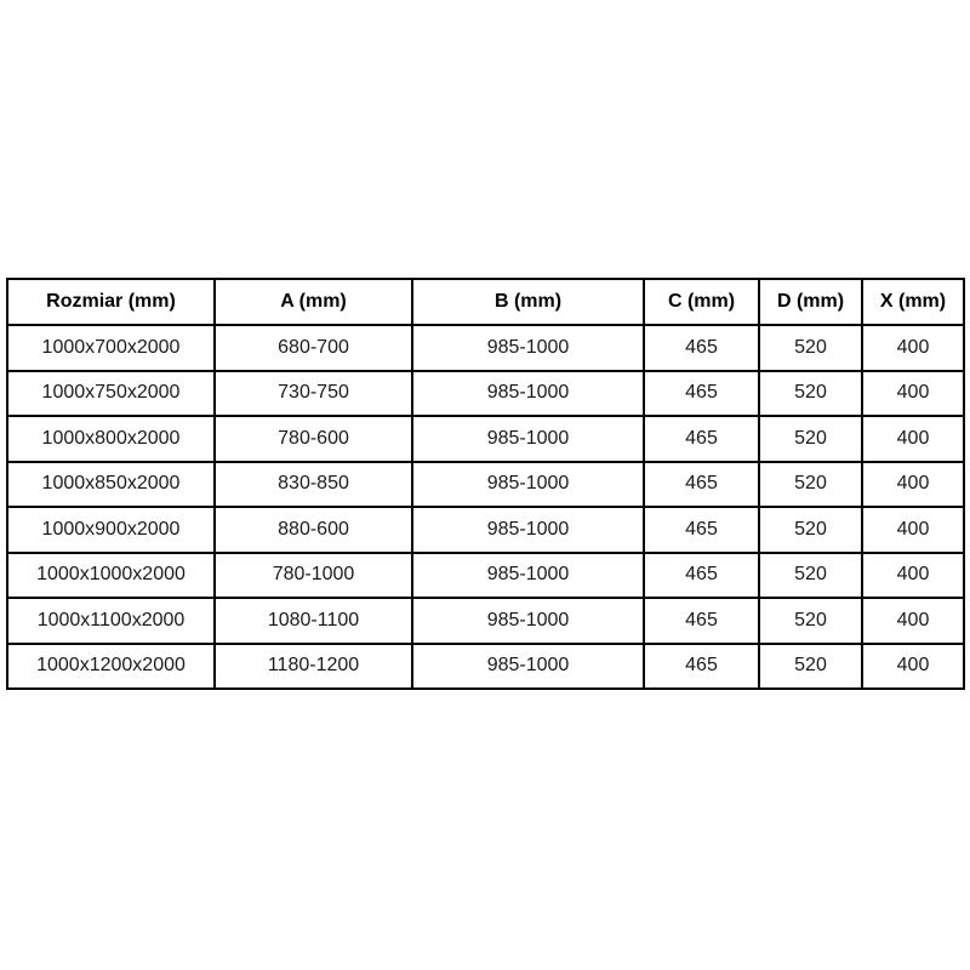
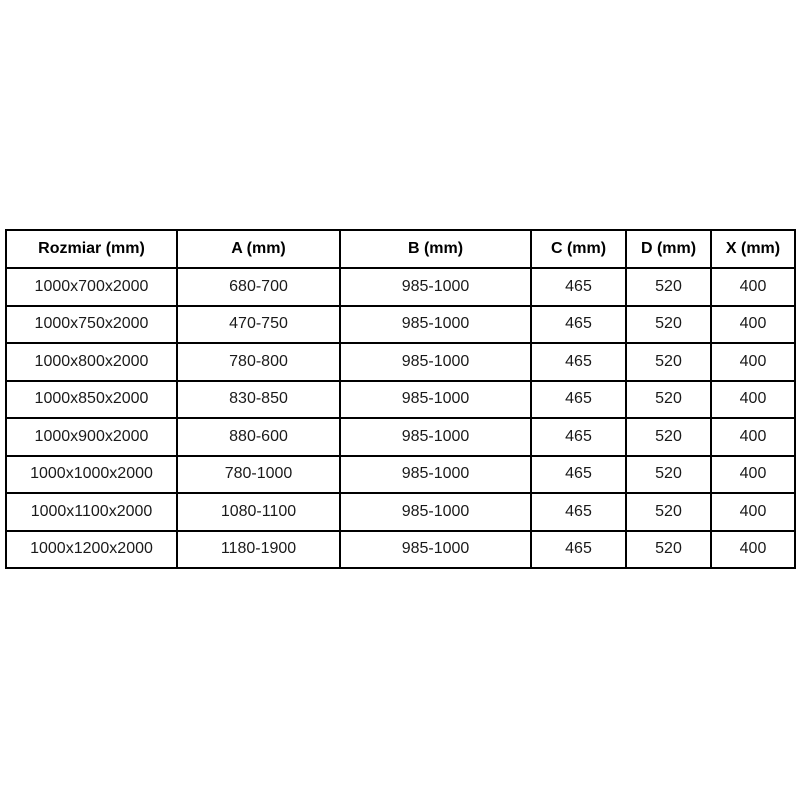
  Rozmiar (mm)	A (mm)	B (mm)	C (mm)	D (mm)	X (mm)
  1000x700x2000	680-700	985-1000	465	520	400
- 1000x750x2000	730-750	985-1000	465	520	400
+ 1000x750x2000	470-750	985-1000	465	520	400
- 1000x800x2000	780-600	985-1000	465	520	400
+ 1000x800x2000	780-800	985-1000	465	520	400
  1000x850x2000	830-850	985-1000	465	520	400
  1000x900x2000	880-600	985-1000	465	520	400
  1000x1000x2000	780-1000	985-1000	465	520	400
  1000x1100x2000	1080-1100	985-1000	465	520	400
- 1000x1200x2000	1180-1200	985-1000	465	520	400
+ 1000x1200x2000	1180-1900	985-1000	465	520	400
